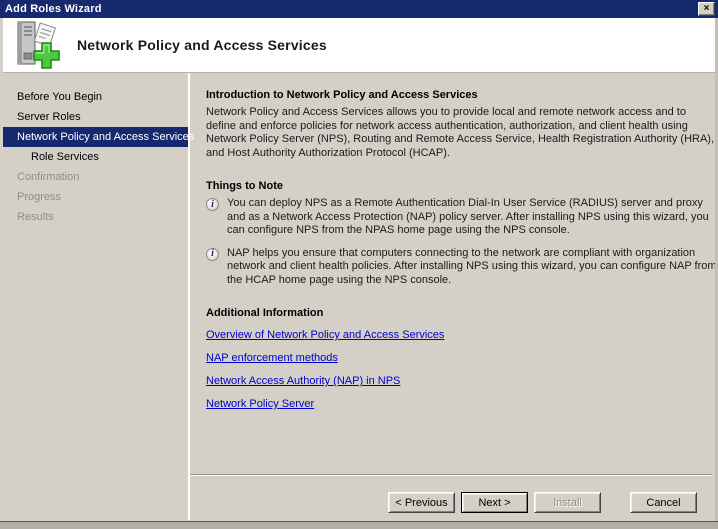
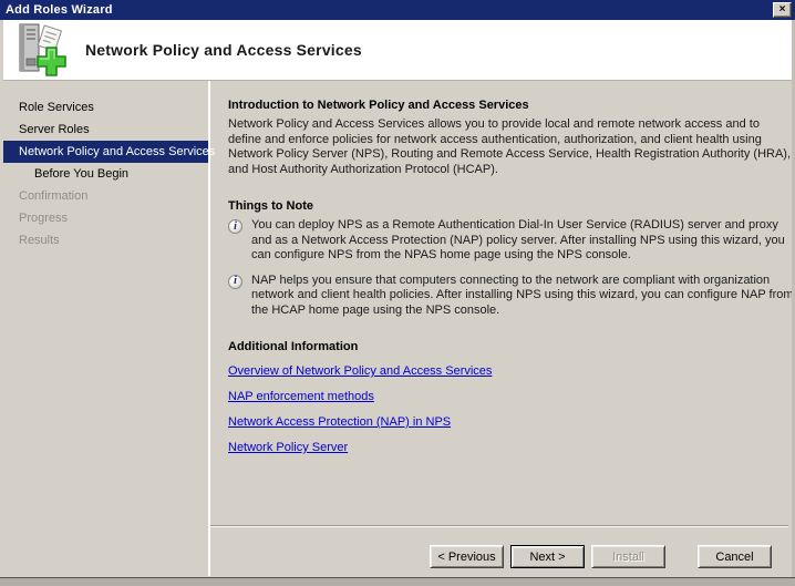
  Add Roles Wizard
  ×
  Network Policy and Access Services
- Before You Begin
+ Role Services
  Server Roles
  Network Policy and Access Services
- Role Services
+ Before You Begin
  Confirmation
  Progress
  Results
  Introduction to Network Policy and Access Services
  Network Policy and Access Services allows you to provide local and remote network access and to define and enforce policies for network access authentication, authorization, and client health using Network Policy Server (NPS), Routing and Remote Access Service, Health Registration Authority (HRA), and Host Authority Authorization Protocol (HCAP).
  Things to Note
  i
  You can deploy NPS as a Remote Authentication Dial-In User Service (RADIUS) server and proxy and as a Network Access Protection (NAP) policy server. After installing NPS using this wizard, you can configure NPS from the NPAS home page using the NPS console.
  i
  NAP helps you ensure that computers connecting to the network are compliant with organization network and client health policies. After installing NPS using this wizard, you can configure NAP from the HCAP home page using the NPS console.
  Additional Information
  Overview of Network Policy and Access Services
  NAP enforcement methods
- Network Access Authority (NAP) in NPS
+ Network Access Protection (NAP) in NPS
  Network Policy Server
  < Previous
  Next >
  Install
  Cancel
